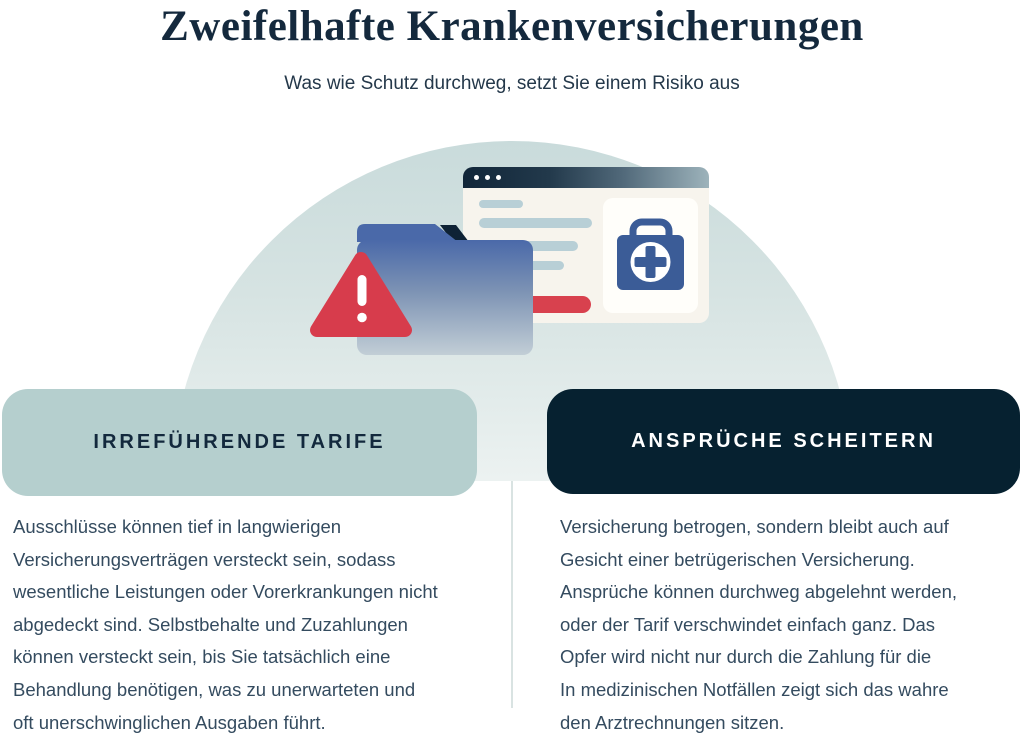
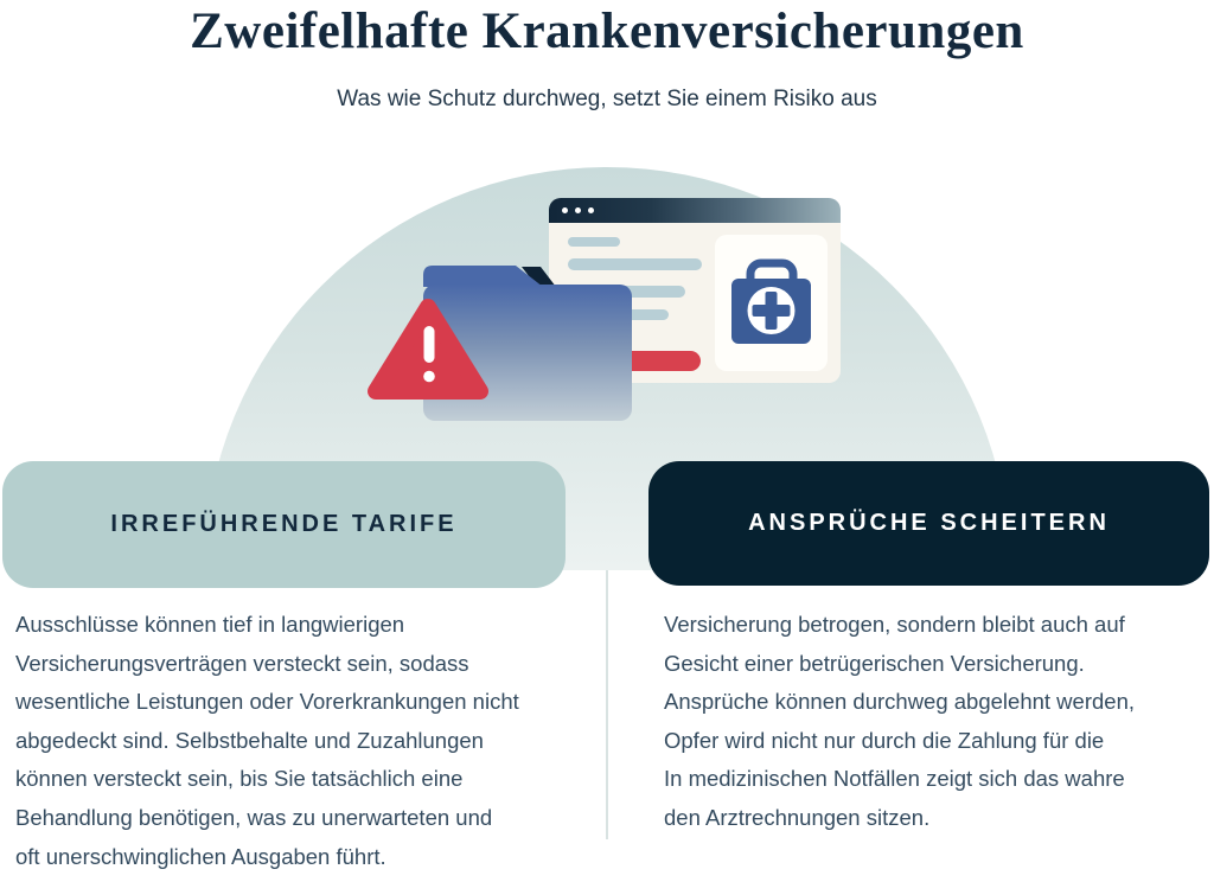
  Zweifelhafte Krankenversicherungen
  Was wie Schutz durchweg, setzt Sie einem Risiko aus
  IRREFÜHRENDE TARIFE
  ANSPRÜCHE SCHEITERN
  Ausschlüsse können tief in langwierigen
  Versicherungsverträgen versteckt sein, sodass
  wesentliche Leistungen oder Vorerkrankungen nicht
  abgedeckt sind. Selbstbehalte und Zuzahlungen
  können versteckt sein, bis Sie tatsächlich eine
  Behandlung benötigen, was zu unerwarteten und
  oft unerschwinglichen Ausgaben führt.
  Versicherung betrogen, sondern bleibt auch auf
  Gesicht einer betrügerischen Versicherung.
  Ansprüche können durchweg abgelehnt werden,
- oder der Tarif verschwindet einfach ganz. Das
  Opfer wird nicht nur durch die Zahlung für die
  In medizinischen Notfällen zeigt sich das wahre
  den Arztrechnungen sitzen.
